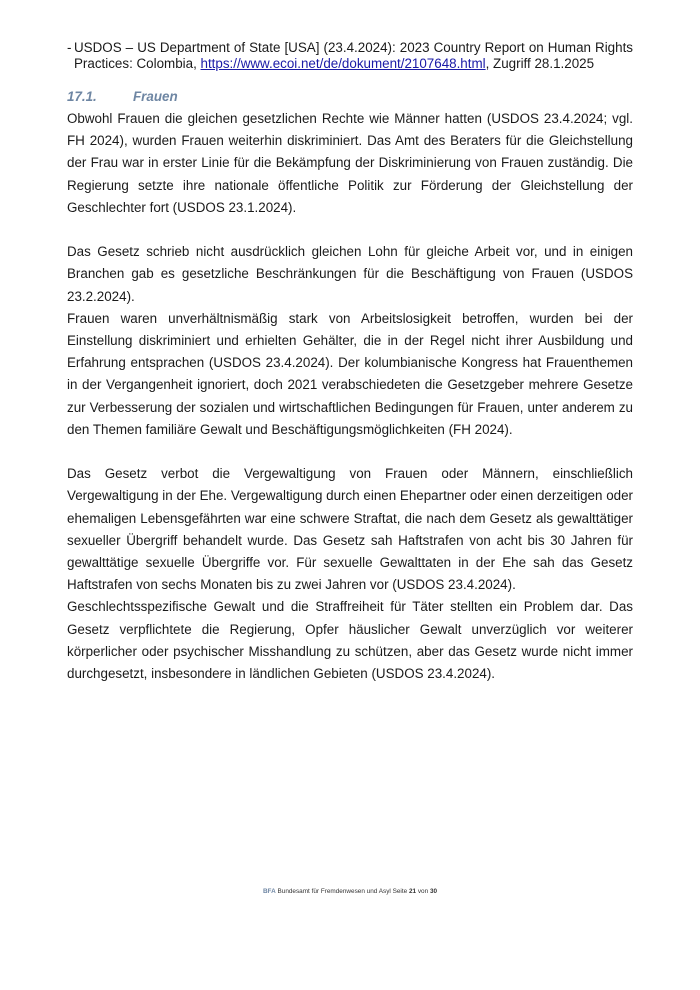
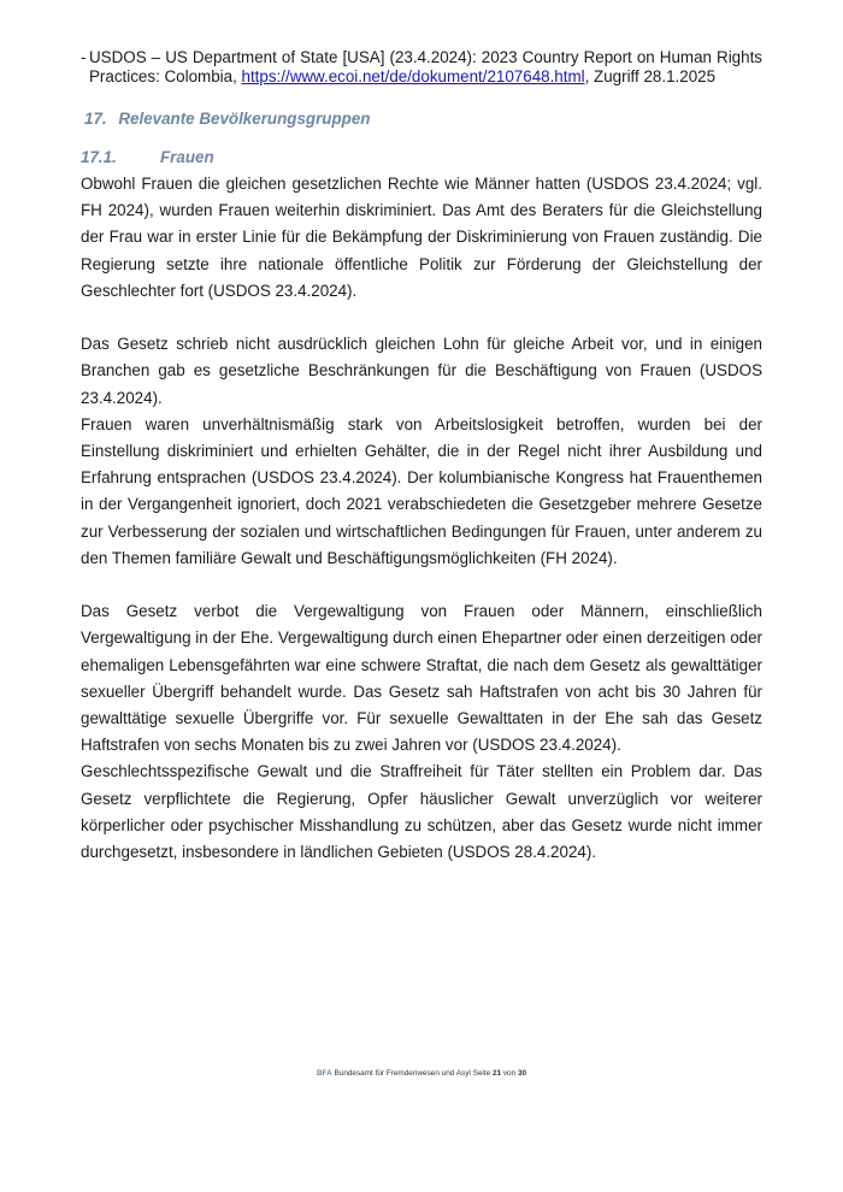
  -
  USDOS – US Department of State [USA] (23.4.2024): 2023 Country Report on Human Rights Practices: Colombia, https://www.ecoi.net/de/dokument/2107648.html, Zugriff 28.1.2025
+ 17. Relevante Bevölkerungsgruppen
  17.1.
  Frauen
- Obwohl Frauen die gleichen gesetzlichen Rechte wie Männer hatten (USDOS 23.4.2024; vgl. FH 2024), wurden Frauen weiterhin diskriminiert. Das Amt des Beraters für die Gleichstellung der Frau war in erster Linie für die Bekämpfung der Diskriminierung von Frauen zuständig. Die Regierung setzte ihre nationale öffentliche Politik zur Förderung der Gleichstellung der Geschlechter fort (USDOS 23.1.2024).
+ Obwohl Frauen die gleichen gesetzlichen Rechte wie Männer hatten (USDOS 23.4.2024; vgl. FH 2024), wurden Frauen weiterhin diskriminiert. Das Amt des Beraters für die Gleichstellung der Frau war in erster Linie für die Bekämpfung der Diskriminierung von Frauen zuständig. Die Regierung setzte ihre nationale öffentliche Politik zur Förderung der Gleichstellung der Geschlechter fort (USDOS 23.4.2024).
- Das Gesetz schrieb nicht ausdrücklich gleichen Lohn für gleiche Arbeit vor, und in einigen Branchen gab es gesetzliche Beschränkungen für die Beschäftigung von Frauen (USDOS 23.2.2024).
+ Das Gesetz schrieb nicht ausdrücklich gleichen Lohn für gleiche Arbeit vor, und in einigen Branchen gab es gesetzliche Beschränkungen für die Beschäftigung von Frauen (USDOS 23.4.2024).
  Frauen waren unverhältnismäßig stark von Arbeitslosigkeit betroffen, wurden bei der Einstellung diskriminiert und erhielten Gehälter, die in der Regel nicht ihrer Ausbildung und Erfahrung entsprachen (USDOS 23.4.2024). Der kolumbianische Kongress hat Frauenthemen in der Vergangenheit ignoriert, doch 2021 verabschiedeten die Gesetzgeber mehrere Gesetze zur Verbesserung der sozialen und wirtschaftlichen Bedingungen für Frauen, unter anderem zu den Themen familiäre Gewalt und Beschäftigungsmöglichkeiten (FH 2024).
  Das Gesetz verbot die Vergewaltigung von Frauen oder Männern, einschließlich Vergewaltigung in der Ehe. Vergewaltigung durch einen Ehepartner oder einen derzeitigen oder ehemaligen Lebensgefährten war eine schwere Straftat, die nach dem Gesetz als gewalttätiger sexueller Übergriff behandelt wurde. Das Gesetz sah Haftstrafen von acht bis 30 Jahren für gewalttätige sexuelle Übergriffe vor. Für sexuelle Gewalttaten in der Ehe sah das Gesetz Haftstrafen von sechs Monaten bis zu zwei Jahren vor (USDOS 23.4.2024).
- Geschlechtsspezifische Gewalt und die Straffreiheit für Täter stellten ein Problem dar. Das Gesetz verpflichtete die Regierung, Opfer häuslicher Gewalt unverzüglich vor weiterer körperlicher oder psychischer Misshandlung zu schützen, aber das Gesetz wurde nicht immer durchgesetzt, insbesondere in ländlichen Gebieten (USDOS 23.4.2024).
+ Geschlechtsspezifische Gewalt und die Straffreiheit für Täter stellten ein Problem dar. Das Gesetz verpflichtete die Regierung, Opfer häuslicher Gewalt unverzüglich vor weiterer körperlicher oder psychischer Misshandlung zu schützen, aber das Gesetz wurde nicht immer durchgesetzt, insbesondere in ländlichen Gebieten (USDOS 28.4.2024).
